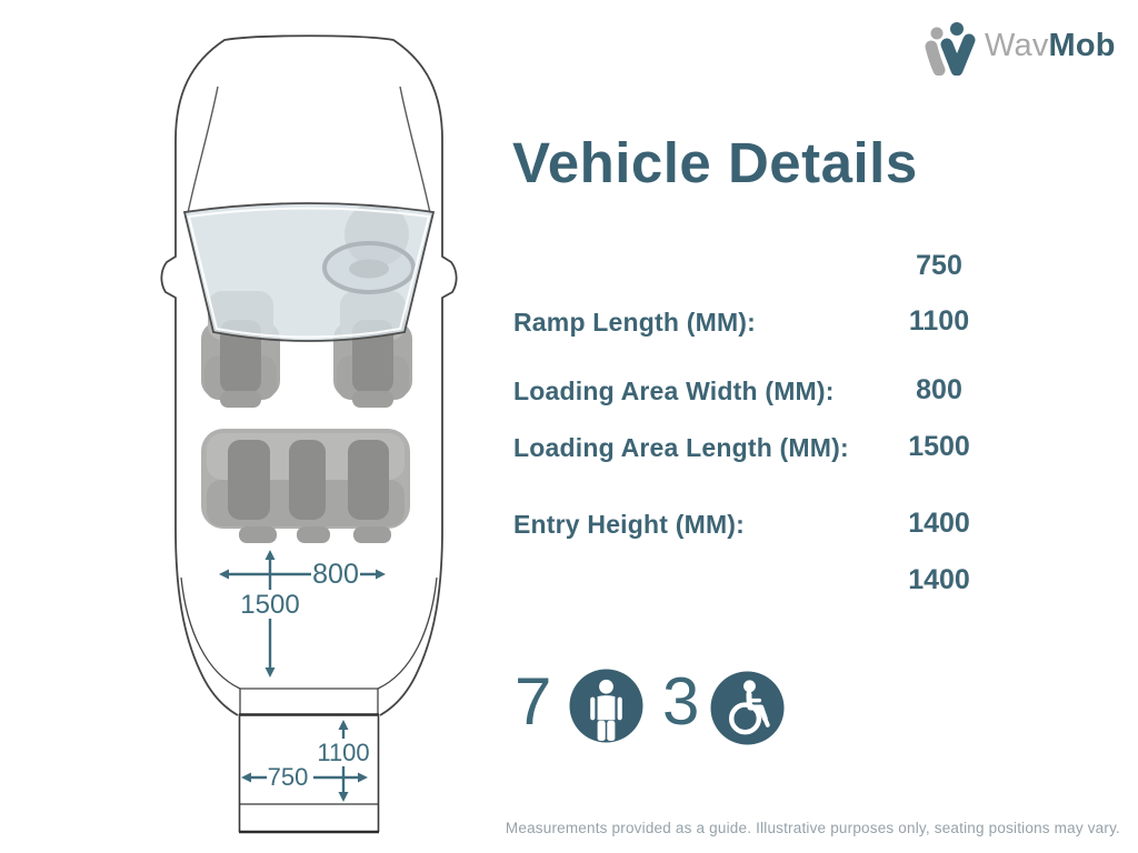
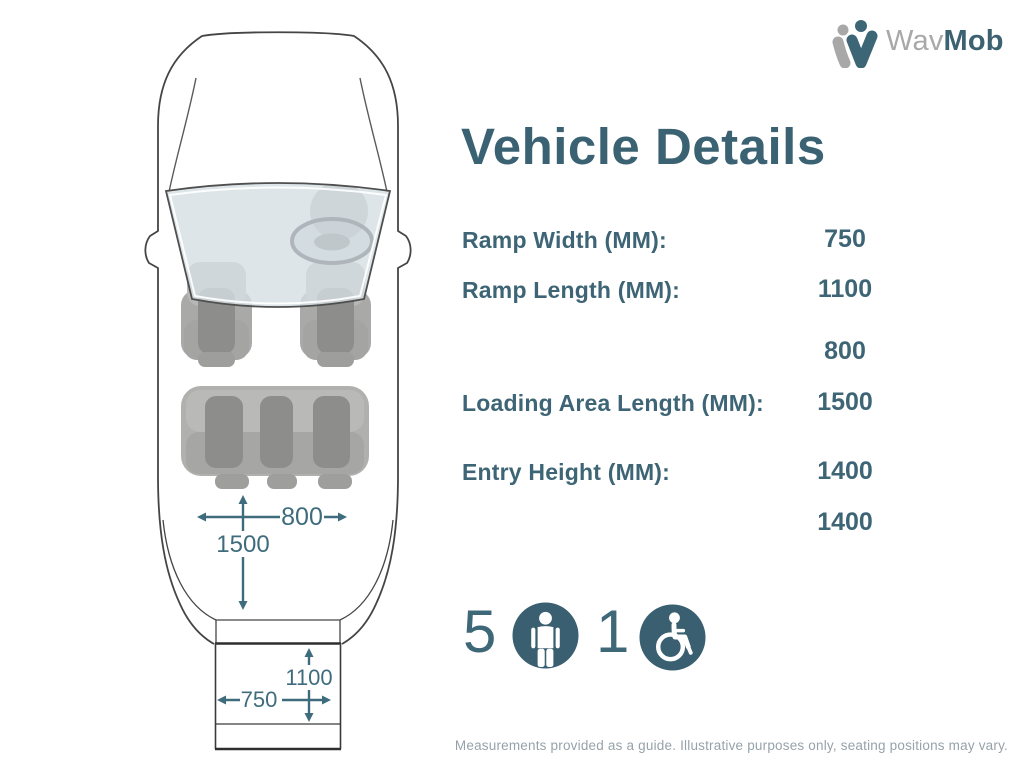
  800
  1500
  1100
  750
  WavMob
  Vehicle Details
+ Ramp Width (MM):
  750
  Ramp Length (MM):
  1100
- Loading Area Width (MM):
  800
  Loading Area Length (MM):
  1500
  Entry Height (MM):
  1400
  1400
- 7
+ 5
- 3
+ 1
  Measurements provided as a guide. Illustrative purposes only, seating positions may vary.
